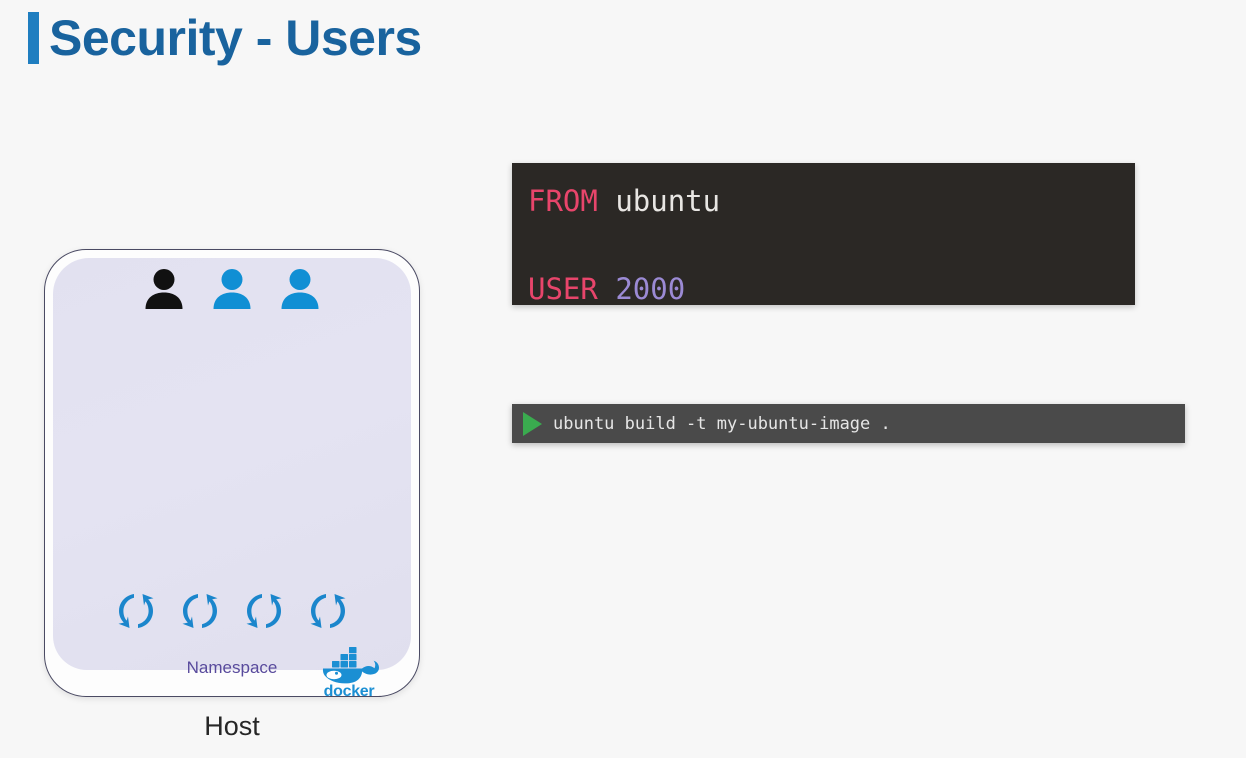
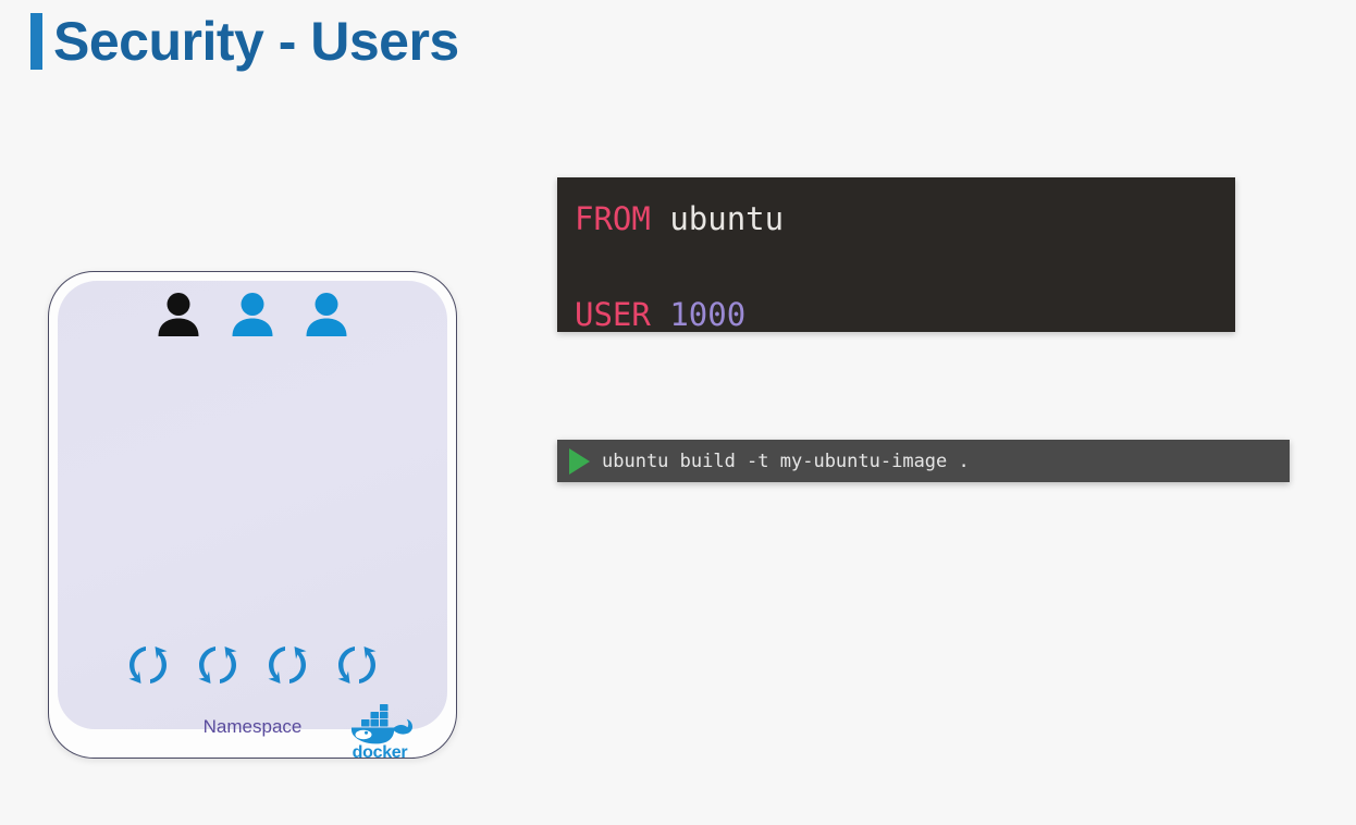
  Security - Users
  Namespace
  docker
- Host
  FROM ubuntu
- USER 2000
+ USER 1000
  ubuntu build -t my-ubuntu-image .
